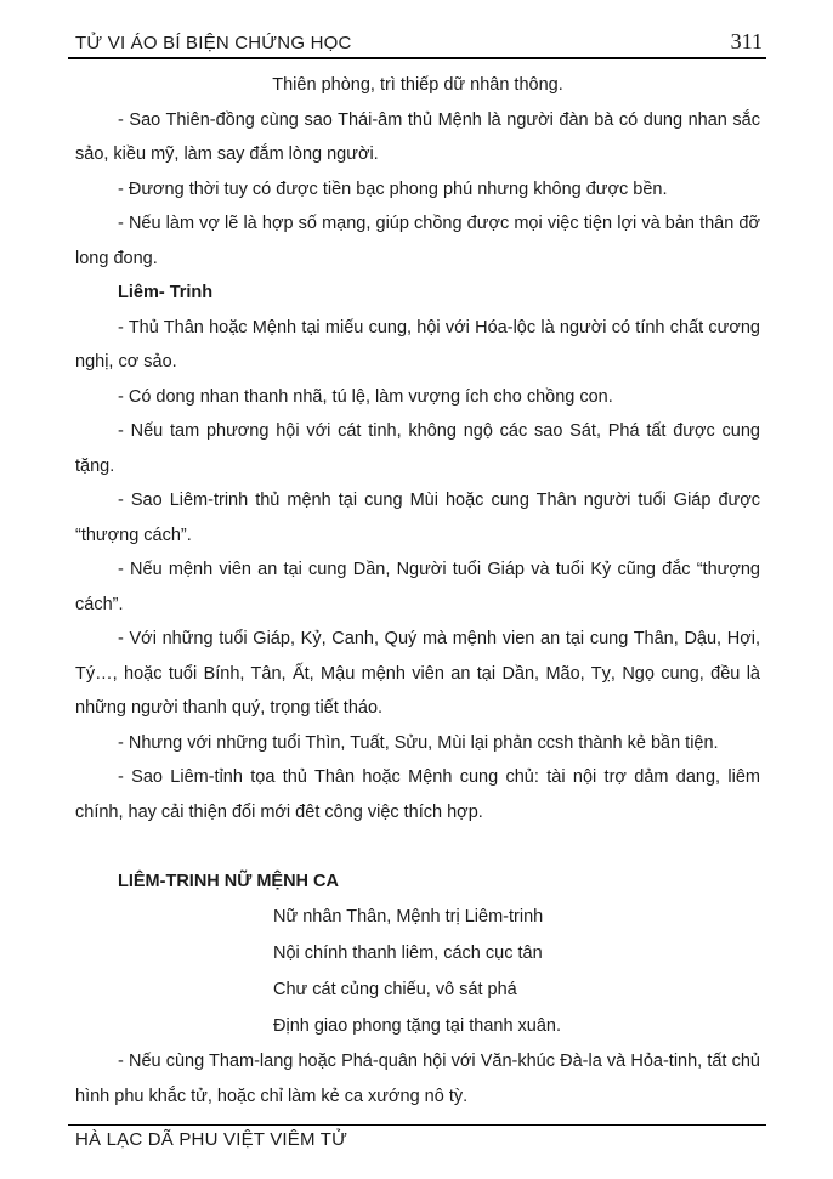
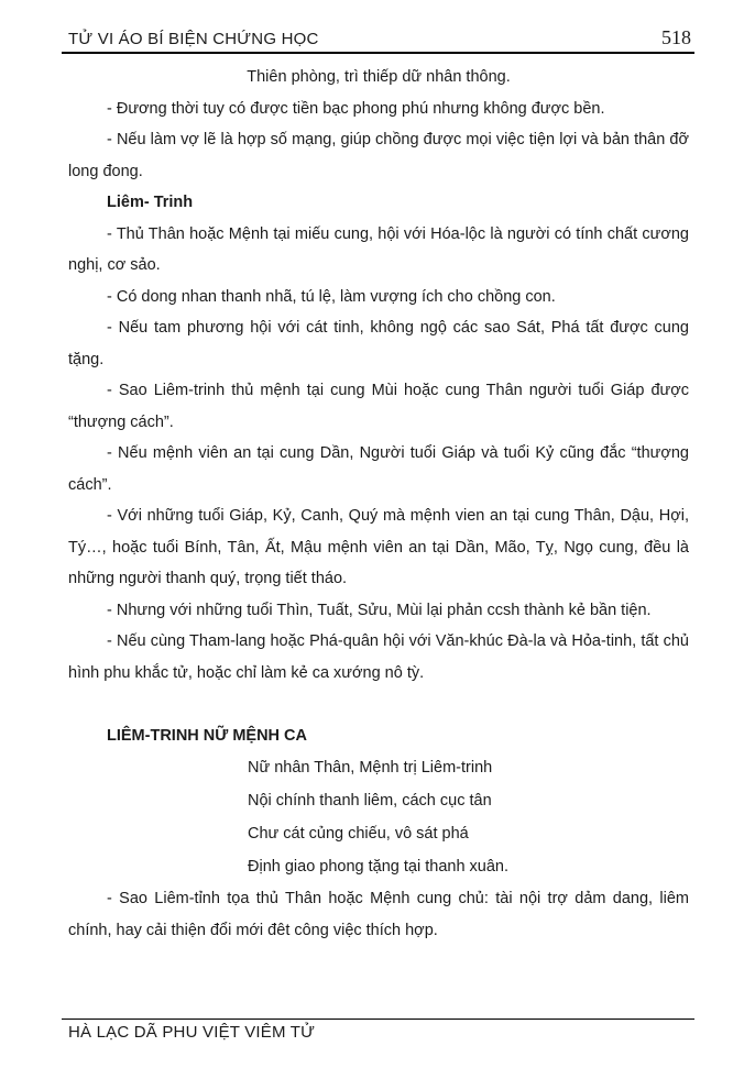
  TỬ VI ÁO BÍ BIỆN CHỨNG HỌC
- 311
+ 518
  Thiên phòng, trì thiếp dữ nhân thông.
- - Sao Thiên-đồng cùng sao Thái-âm thủ Mệnh là người đàn bà có dung nhan sắc sảo, kiều mỹ, làm say đắm lòng người.
  - Đương thời tuy có được tiền bạc phong phú nhưng không được bền.
  - Nếu làm vợ lẽ là hợp số mạng, giúp chồng được mọi việc tiện lợi và bản thân đỡ long đong.
  Liêm- Trinh
  - Thủ Thân hoặc Mệnh tại miếu cung, hội với Hóa-lộc là người có tính chất cương nghị, cơ sảo.
  - Có dong nhan thanh nhã, tú lệ, làm vượng ích cho chồng con.
  - Nếu tam phương hội với cát tinh, không ngộ các sao Sát, Phá tất được cung tặng.
  - Sao Liêm-trinh thủ mệnh tại cung Mùi hoặc cung Thân người tuổi Giáp được “thượng cách”.
  - Nếu mệnh viên an tại cung Dần, Người tuổi Giáp và tuổi Kỷ cũng đắc “thượng cách”.
  - Với những tuổi Giáp, Kỷ, Canh, Quý mà mệnh vien an tại cung Thân, Dậu, Hợi, Tý…, hoặc tuổi Bính, Tân, Ất, Mậu mệnh viên an tại Dần, Mão, Tỵ, Ngọ cung, đều là những người thanh quý, trọng tiết tháo.
  - Nhưng với những tuổi Thìn, Tuất, Sửu, Mùi lại phản ccsh thành kẻ bần tiện.
- - Sao Liêm-tỉnh tọa thủ Thân hoặc Mệnh cung chủ: tài nội trợ dảm dang, liêm chính, hay cải thiện đổi mới đêt công việc thích hợp.
+ - Nếu cùng Tham-lang hoặc Phá-quân hội với Văn-khúc Đà-la và Hỏa-tinh, tất chủ hình phu khắc tử, hoặc chỉ làm kẻ ca xướng nô tỳ.
  LIÊM-TRINH NỮ MỆNH CA
  Nữ nhân Thân, Mệnh trị Liêm-trinh
  Nội chính thanh liêm, cách cục tân
  Chư cát củng chiếu, vô sát phá
  Định giao phong tặng tại thanh xuân.
- - Nếu cùng Tham-lang hoặc Phá-quân hội với Văn-khúc Đà-la và Hỏa-tinh, tất chủ hình phu khắc tử, hoặc chỉ làm kẻ ca xướng nô tỳ.
+ - Sao Liêm-tỉnh tọa thủ Thân hoặc Mệnh cung chủ: tài nội trợ dảm dang, liêm chính, hay cải thiện đổi mới đêt công việc thích hợp.
  HÀ LẠC DÃ PHU VIỆT VIÊM TỬ
